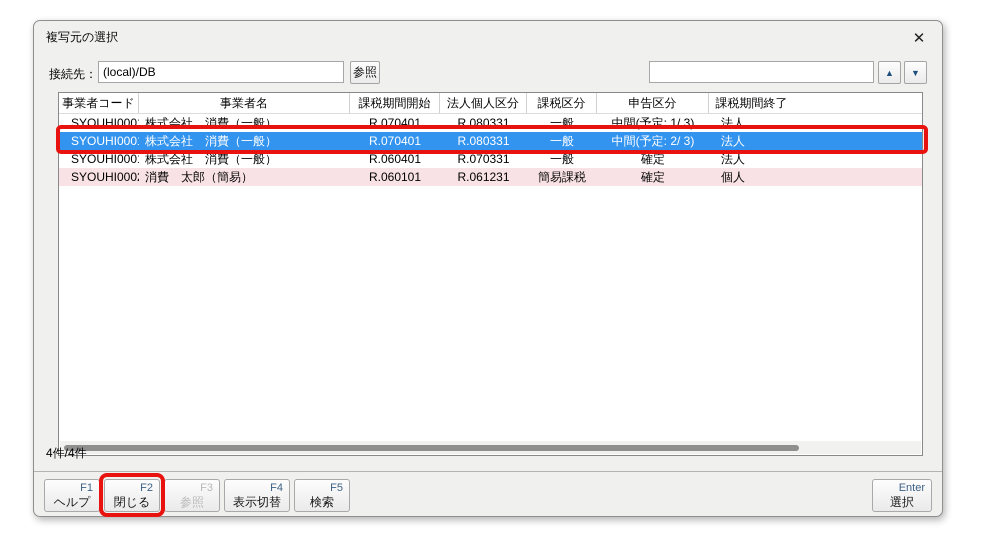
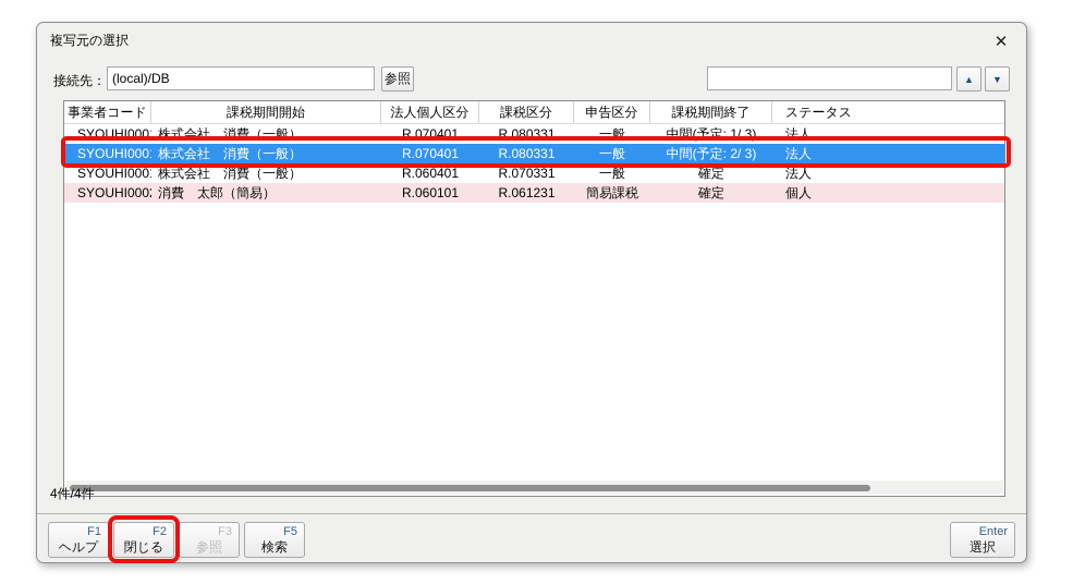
  複写元の選択
  ✕
  接続先：
  (local)/DB
  参照
  ▲
  ▼
  事業者コード
- 事業者名
  課税期間開始
  法人個人区分
  課税区分
  申告区分
  課税期間終了
+ ステータス
  SYOUHI000
  株式会社 消費（一般）
  R.070401
  R.080331
  一般
  中間(予定: 1/ 3)
  法人
  SYOUHI000
  株式会社 消費（一般）
  R.070401
  R.080331
  一般
  中間(予定: 2/ 3)
  法人
  SYOUHI000
  株式会社 消費（一般）
  R.060401
  R.070331
  一般
  確定
  法人
  SYOUHI000
  消費 太郎（簡易）
  R.060101
  R.061231
  簡易課税
  確定
  個人
  4件/4件
  F1
  ヘルプ
  F2
  閉じる
  F3
  参照
- F4
- 表示切替
  F5
  検索
  Enter
  選択
